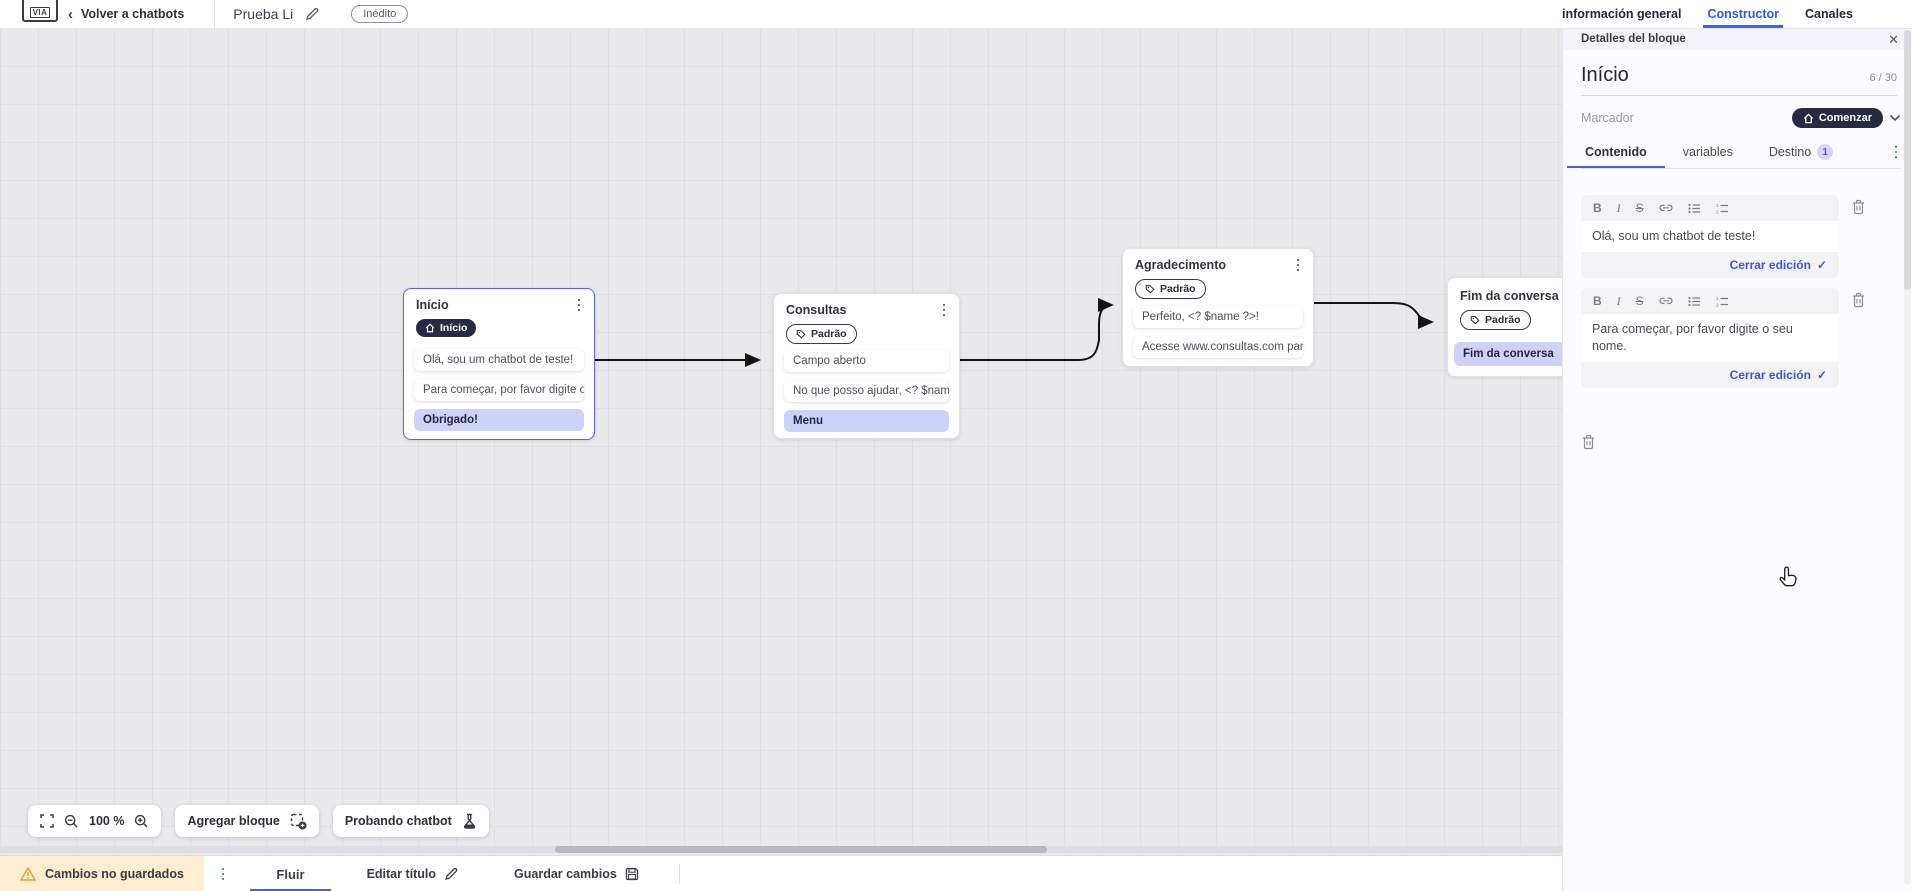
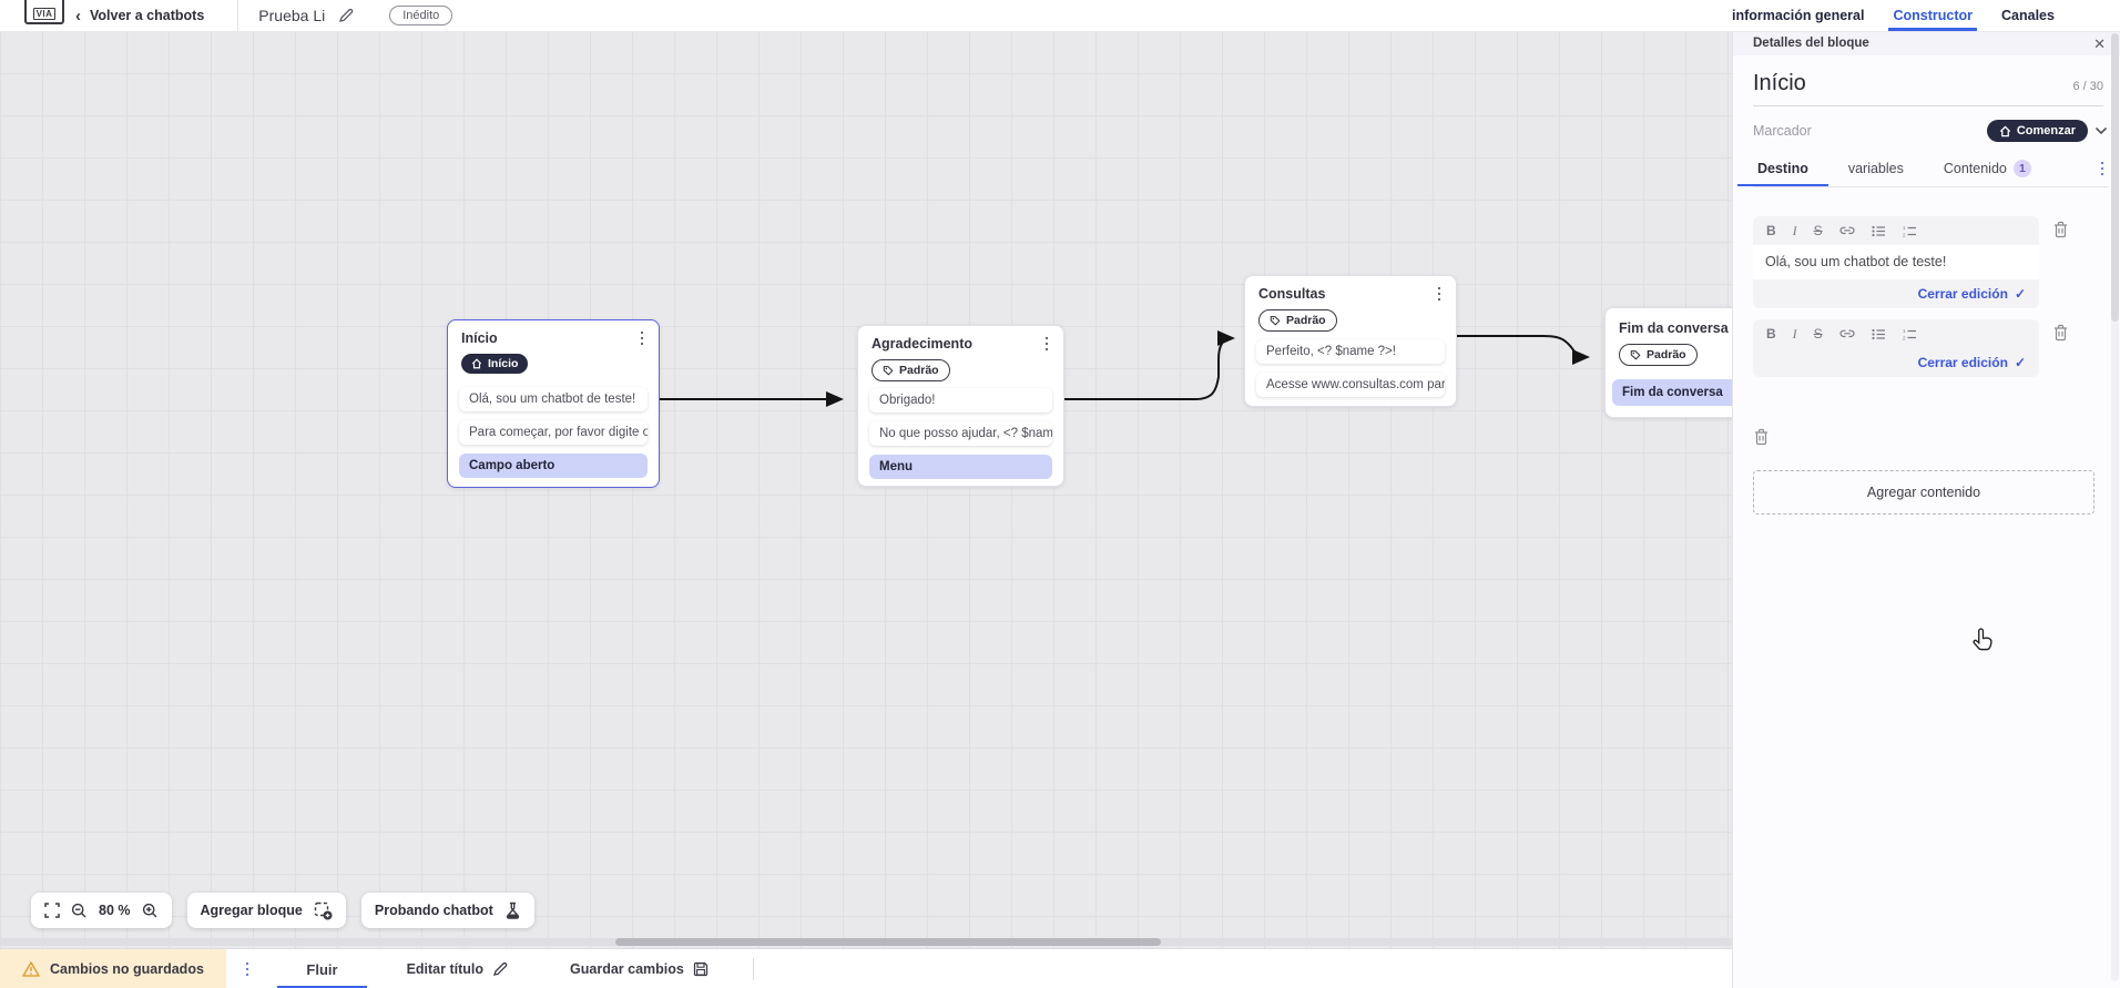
  VIA
  ‹
  Volver a chatbots
  Prueba Li
  Inédito
  información general
  Constructor
  Canales
  Início
  Início
  Olá, sou um chatbot de teste!
  Para começar, por favor digite o
- Obrigado!
+ Campo aberto
- Consultas
+ Agradecimento
  Padrão
- Campo aberto
+ Obrigado!
  No que posso ajudar, <? $nam
  Menu
- Agradecimento
+ Consultas
  Padrão
  Perfeito, <? $name ?>!
  Acesse www.consultas.com par
  Fim da conversa
  Padrão
  Fim da conversa
- 100 %
+ 80 %
  Agregar bloque
  Probando chatbot
  Detalles del bloque
  ✕
  Início
  6 / 30
  Marcador
  Comenzar
- Contenido
+ Destino
  variables
- Destino
+ Contenido
  1
  B
  I
  S
  Olá, sou um chatbot de teste!
  Cerrar edición
  ✓
  B
  I
  S
- Para começar, por favor digite o seu nome.
  Cerrar edición
  ✓
+ Agregar contenido
  Cambios no guardados
  Fluir
  Editar título
  Guardar cambios
